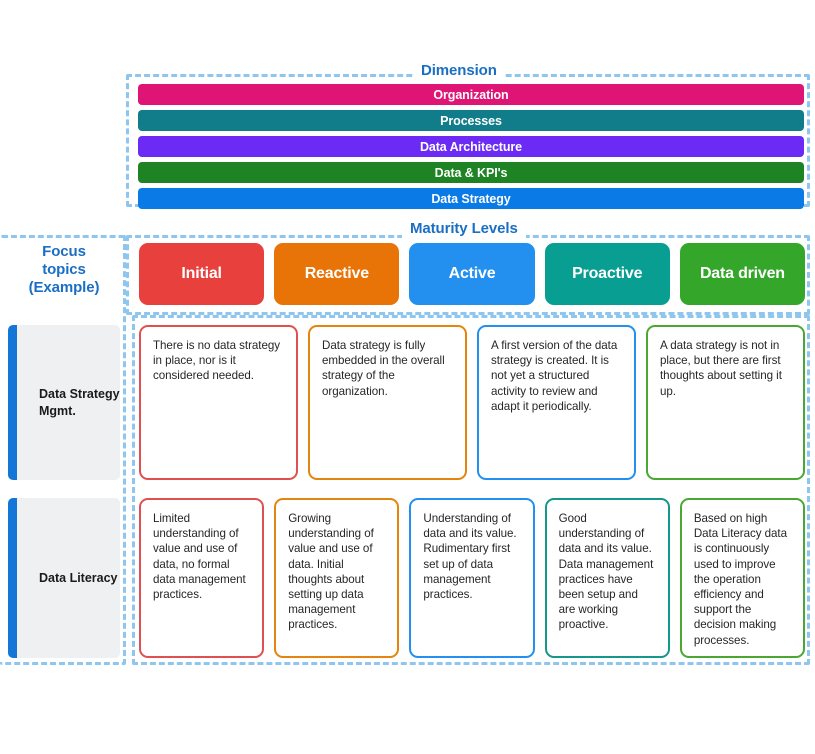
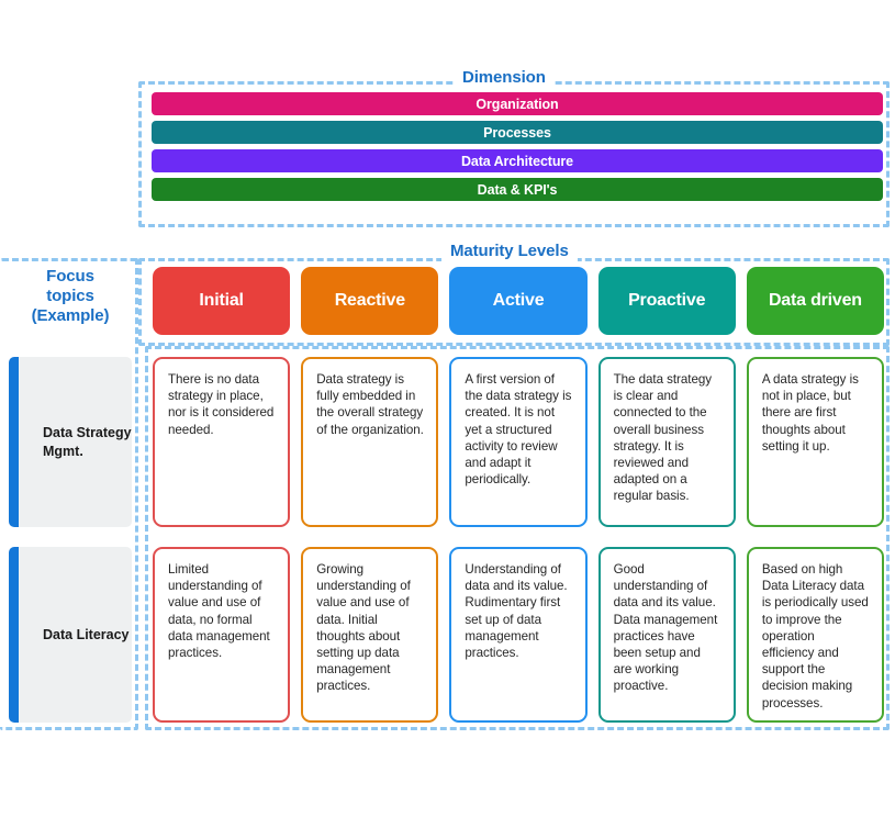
  Dimension
  Maturity Levels
  Focus
  topics
  (Example)
  Organization
  Processes
  Data Architecture
  Data & KPI's
- Data Strategy
  Initial
  Reactive
  Active
  Proactive
  Data driven
  Data Strategy Mgmt.
  Data Literacy
  There is no data strategy in place, nor is it considered needed.
  Data strategy is fully embedded in the overall strategy of the organization.
  A first version of the data strategy is created. It is not yet a structured activity to review and adapt it periodically.
+ The data strategy is clear and connected to the overall business strategy. It is reviewed and adapted on a regular basis.
  A data strategy is not in place, but there are first thoughts about setting it up.
  Limited understanding of value and use of data, no formal data management practices.
  Growing understanding of value and use of data. Initial thoughts about setting up data management practices.
  Understanding of data and its value. Rudimentary first set up of data management practices.
  Good understanding of data and its value. Data management practices have been setup and are working proactive.
- Based on high Data Literacy data is continuously used to improve the operation efficiency and support the decision making processes.
+ Based on high Data Literacy data is periodically used to improve the operation efficiency and support the decision making processes.
